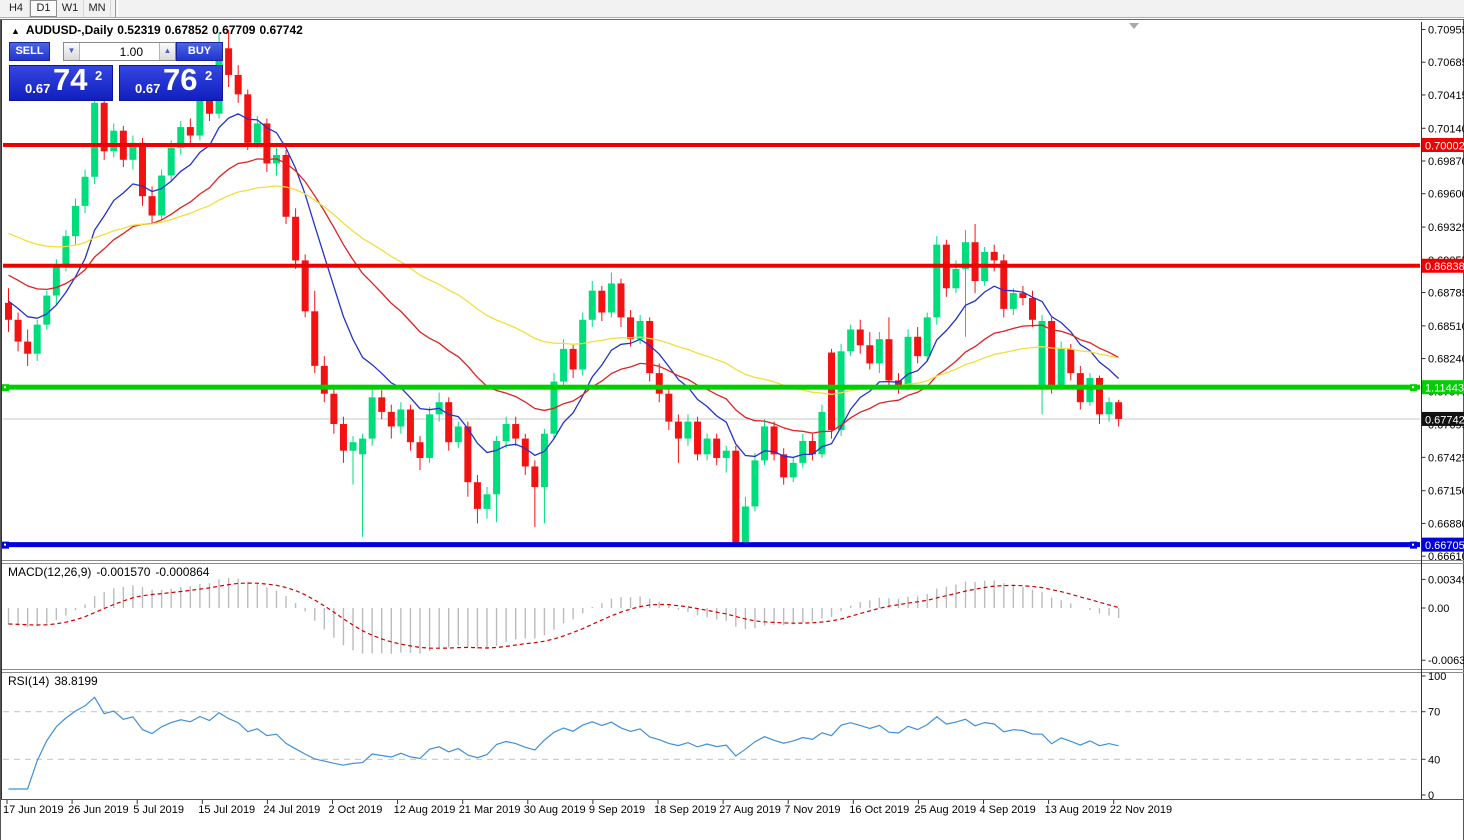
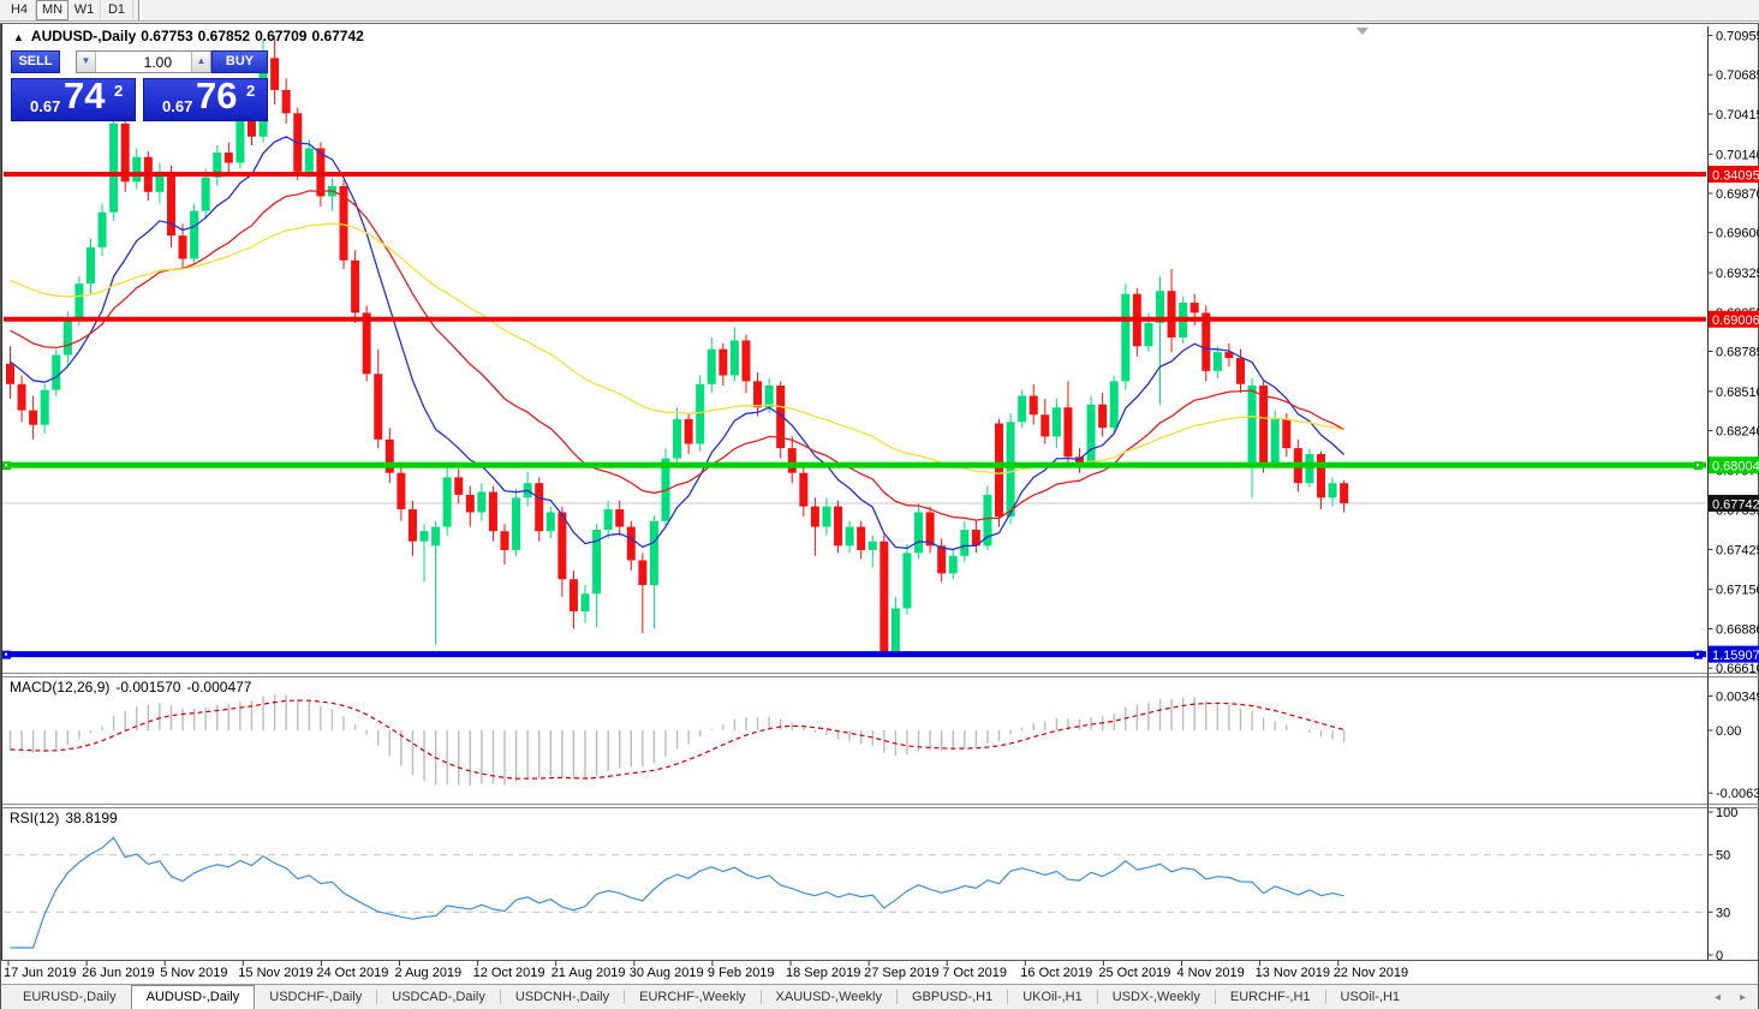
  H4
- D1
+ MN
  W1
- MN
+ D1
  0.7095
  0.7068
  0.7041
  0.7014
  0.6987
  0.6960
  0.6932
  0.6878
  0.6851
  0.6824
  0.6742
  0.6715
  0.6688
  0.6661
  0.0034
  0.00
  -0.0063
  100
- 70
+ 50
- 40
+ 30
  0
- 0.70002
+ 0.34095
- 0.86838
+ 0.69006
- 1.11443
+ 0.68004
- 0.66705
+ 1.15907
  0.67742
  17 Jun 2019
  26 Jun 2019
- 5 Jul 2019
+ 5 Nov 2019
- 15 Jul 2019
+ 15 Nov 2019
- 24 Jul 2019
+ 24 Oct 2019
- 2 Oct 2019
+ 2 Aug 2019
- 12 Aug 2019
+ 12 Oct 2019
- 21 Mar 2019
+ 21 Aug 2019
  30 Aug 2019
- 9 Sep 2019
+ 9 Feb 2019
  18 Sep 2019
- 27 Aug 2019
+ 27 Sep 2019
- 7 Nov 2019
+ 7 Oct 2019
  16 Oct 2019
- 25 Aug 2019
+ 25 Oct 2019
- 4 Sep 2019
+ 4 Nov 2019
- 13 Aug 2019
+ 13 Nov 2019
  22 Nov 2019
- ▲ AUDUSD-,Daily 0.52319 0.67852 0.67709 0.67742
+ ▲ AUDUSD-,Daily 0.67753 0.67852 0.67709 0.67742
  SELL
  ▼
  1.00
  ▲
  BUY
  0.67
  74
  2
  0.67
  76
  2
- MACD(12,26,9) -0.001570 -0.000864
+ MACD(12,26,9) -0.001570 -0.000477
- RSI(14) 38.8199
+ RSI(12) 38.8199
+ EURUSD-,Daily
+ AUDUSD-,Daily
+ USDCHF-,Daily
+ USDCAD-,Daily
+ USDCNH-,Daily
+ EURCHF-,Weekly
+ XAUUSD-,Weekly
+ GBPUSD-,H1
+ UKOil-,H1
+ USDX-,Weekly
+ EURCHF-,H1
+ USOil-,H1
+ ◂
+ ▸
